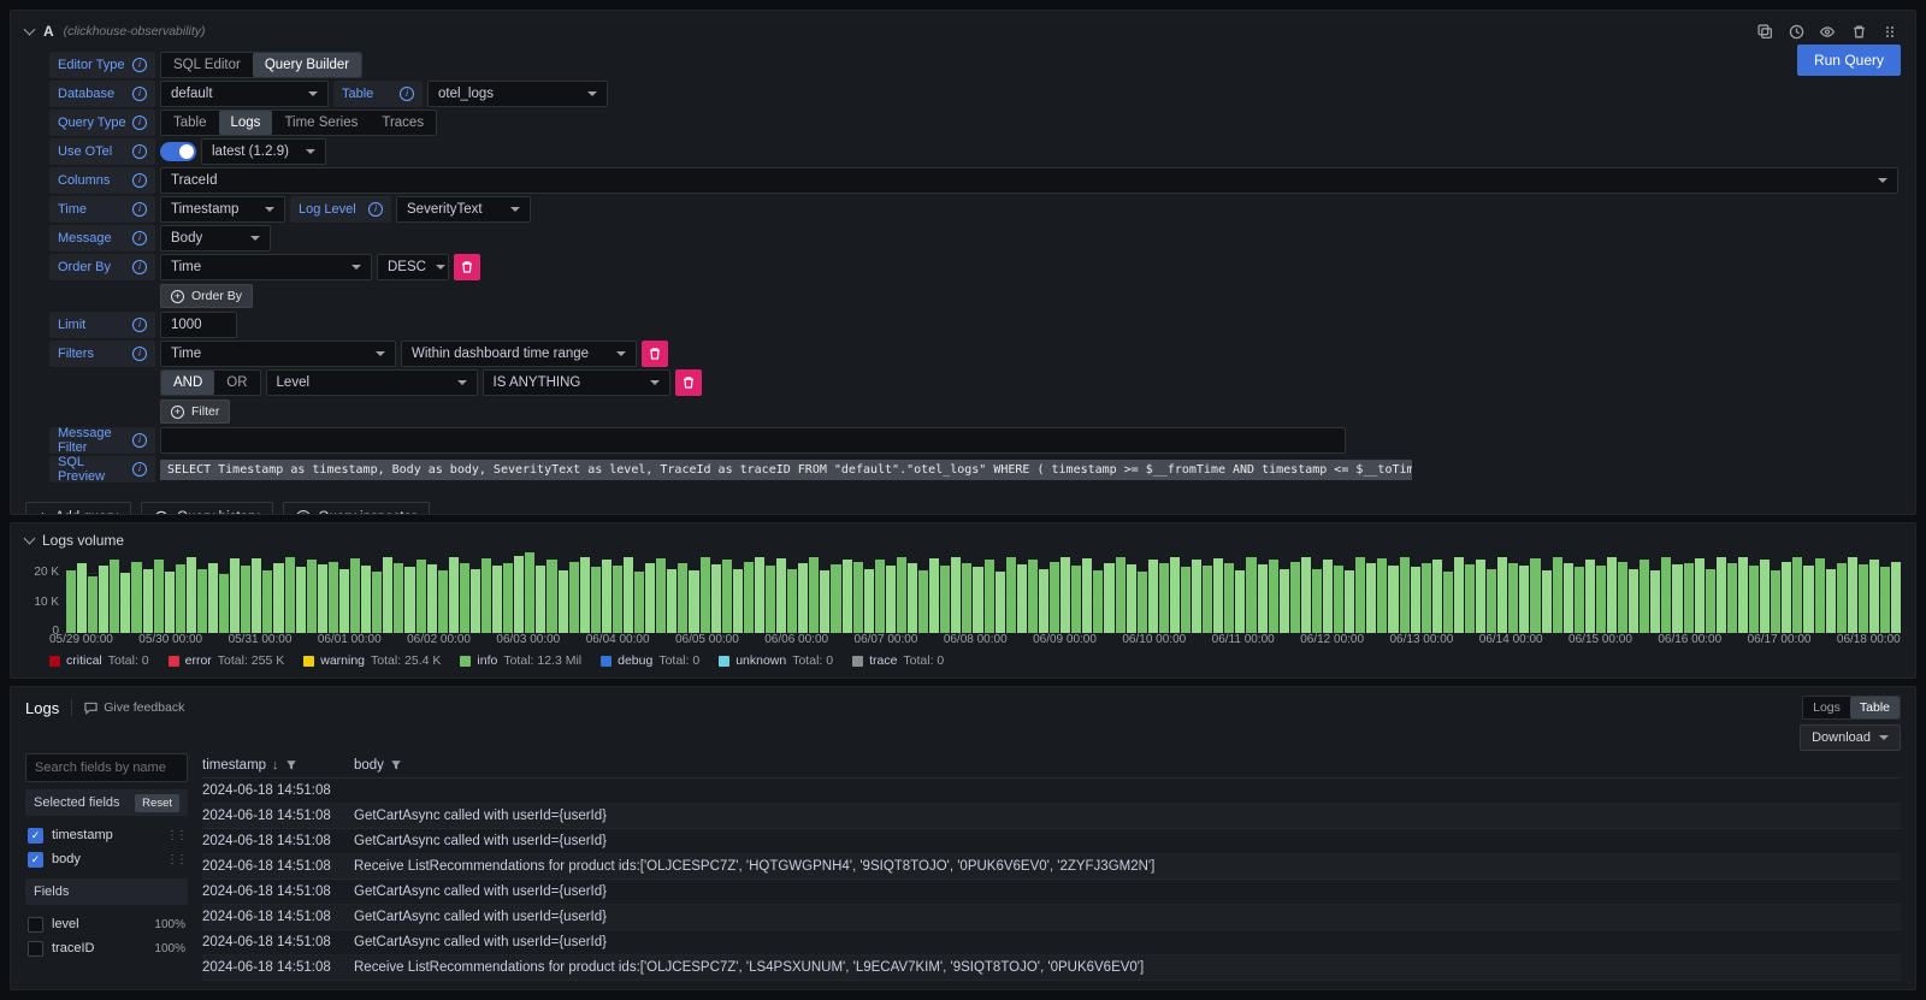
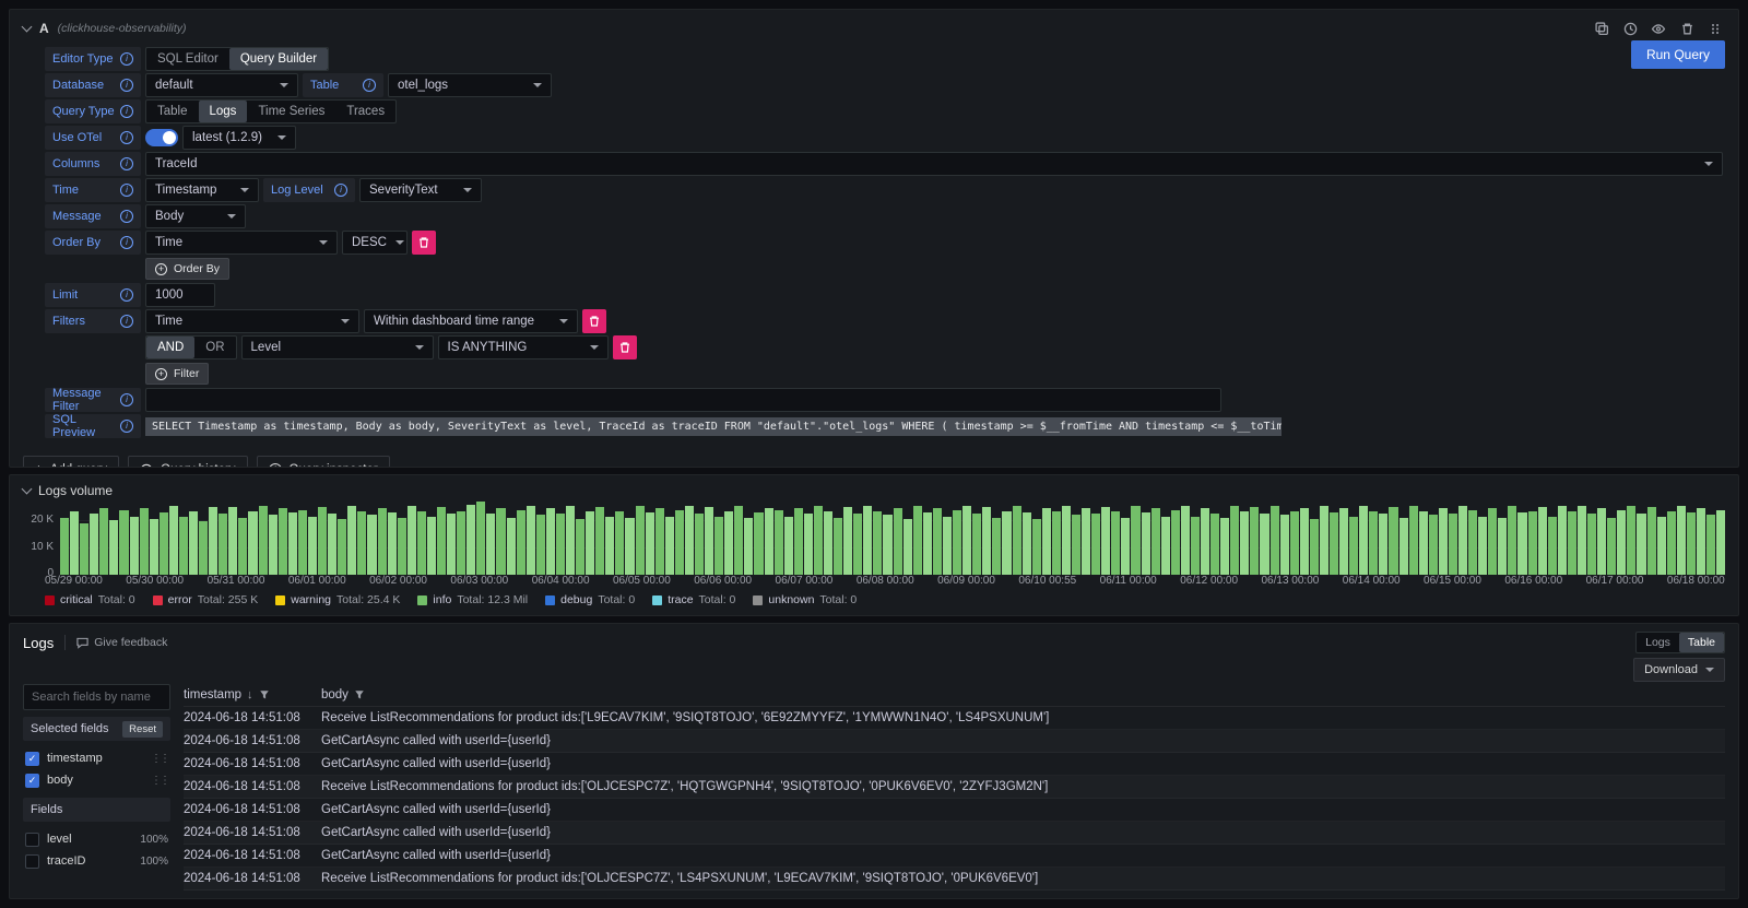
  A
  (clickhouse-observability)
  Run Query
  Editor Type
  i
  SQL Editor
  Query Builder
  Database
  i
  default
  Table
  i
  otel_logs
  Query Type
  i
  Table
  Logs
  Time Series
  Traces
  Use OTel
  i
  latest (1.2.9)
  Columns
  i
  TraceId
  Time
  i
  Timestamp
  Log Level
  i
  SeverityText
  Message
  i
  Body
  Order By
  i
  Time
  DESC
  +
  Order By
  Limit
  i
  1000
  Filters
  i
  Time
  Within dashboard time range
  AND
  OR
  Level
  IS ANYTHING
  +
  Filter
  Message Filter
  i
  SQL Preview
  i
  SELECT Timestamp as timestamp, Body as body, SeverityText as level, TraceId as traceID FROM "default"."otel_logs" WHERE ( timestamp >= $__fromTime AND timestamp <= $__toTim
  Logs volume
  0
  10 K
  20 K
  05/29 00:00
  05/30 00:00
  05/31 00:00
  06/01 00:00
  06/02 00:00
  06/03 00:00
  06/04 00:00
  06/05 00:00
  06/06 00:00
  06/07 00:00
  06/08 00:00
  06/09 00:00
- 06/10 00:00
+ 06/10 00:55
  06/11 00:00
  06/12 00:00
  06/13 00:00
  06/14 00:00
  06/15 00:00
  06/16 00:00
  06/17 00:00
  06/18 00:00
  critical
  Total: 0
  error
  Total: 255 K
  warning
  Total: 25.4 K
  info
  Total: 12.3 Mil
  debug
  Total: 0
- unknown
+ trace
  Total: 0
- trace
+ unknown
  Total: 0
  Logs
  Give feedback
  Logs
  Table
  Download
  Search fields by name
  Selected fields
  Reset
  ✓
  timestamp
  ⋮⋮
  ✓
  body
  ⋮⋮
  Fields
  level
  100%
  traceID
  100%
  timestamp
  ↓
  body
  2024-06-18 14:51:08
+ Receive ListRecommendations for product ids:['L9ECAV7KIM', '9SIQT8TOJO', '6E92ZMYYFZ', '1YMWWN1N4O', 'LS4PSXUNUM']
  2024-06-18 14:51:08
  GetCartAsync called with userId={userId}
  2024-06-18 14:51:08
  GetCartAsync called with userId={userId}
  2024-06-18 14:51:08
  Receive ListRecommendations for product ids:['OLJCESPC7Z', 'HQTGWGPNH4', '9SIQT8TOJO', '0PUK6V6EV0', '2ZYFJ3GM2N']
  2024-06-18 14:51:08
  GetCartAsync called with userId={userId}
  2024-06-18 14:51:08
  GetCartAsync called with userId={userId}
  2024-06-18 14:51:08
  GetCartAsync called with userId={userId}
  2024-06-18 14:51:08
  Receive ListRecommendations for product ids:['OLJCESPC7Z', 'LS4PSXUNUM', 'L9ECAV7KIM', '9SIQT8TOJO', '0PUK6V6EV0']
